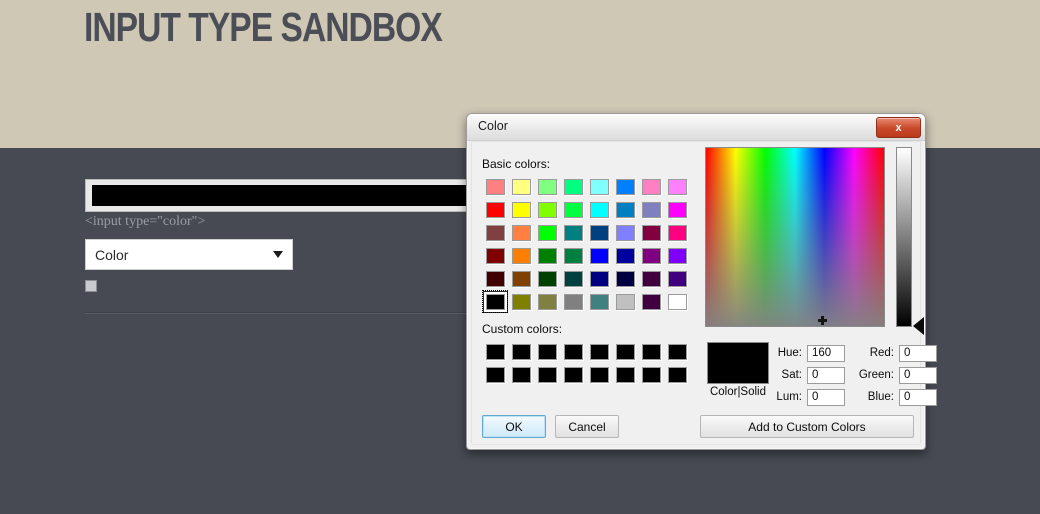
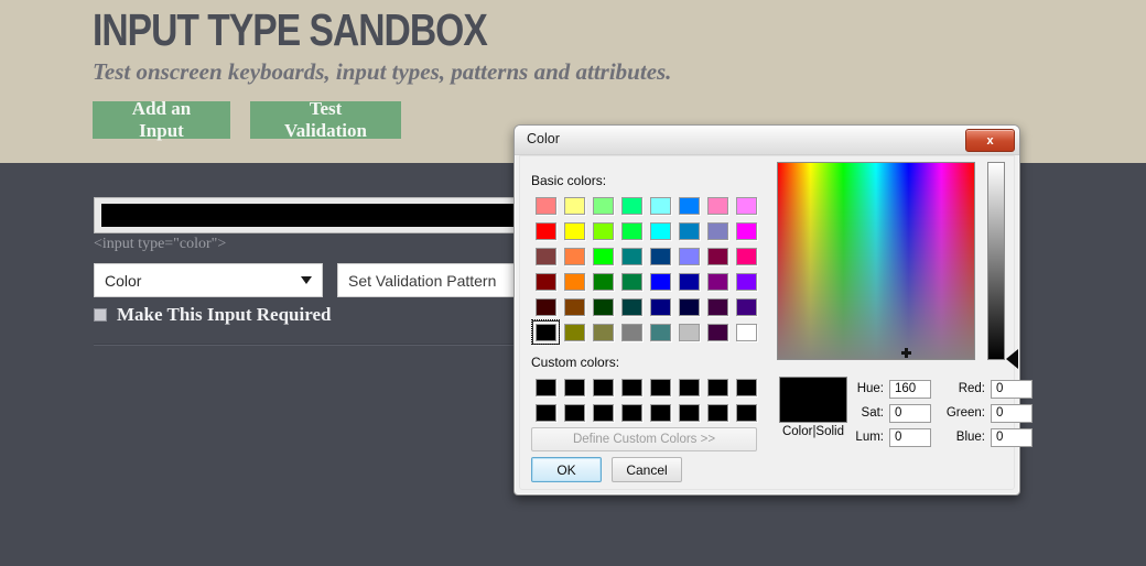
  INPUT TYPE SANDBOX
+ Test onscreen keyboards, input types, patterns and attributes.
+ Add an Input
+ Test Validation
  <input type="color">
  Color
+ Set Validation Pattern
+ Make This Input Required
  Color
  x
  Basic colors:
  Custom colors:
+ Define Custom Colors >>
  OK
  Cancel
  Color|Solid
  Hue:
  160
  Sat:
  0
  Lum:
  0
  Red:
  0
  Green:
  0
  Blue:
  0
- Add to Custom Colors
